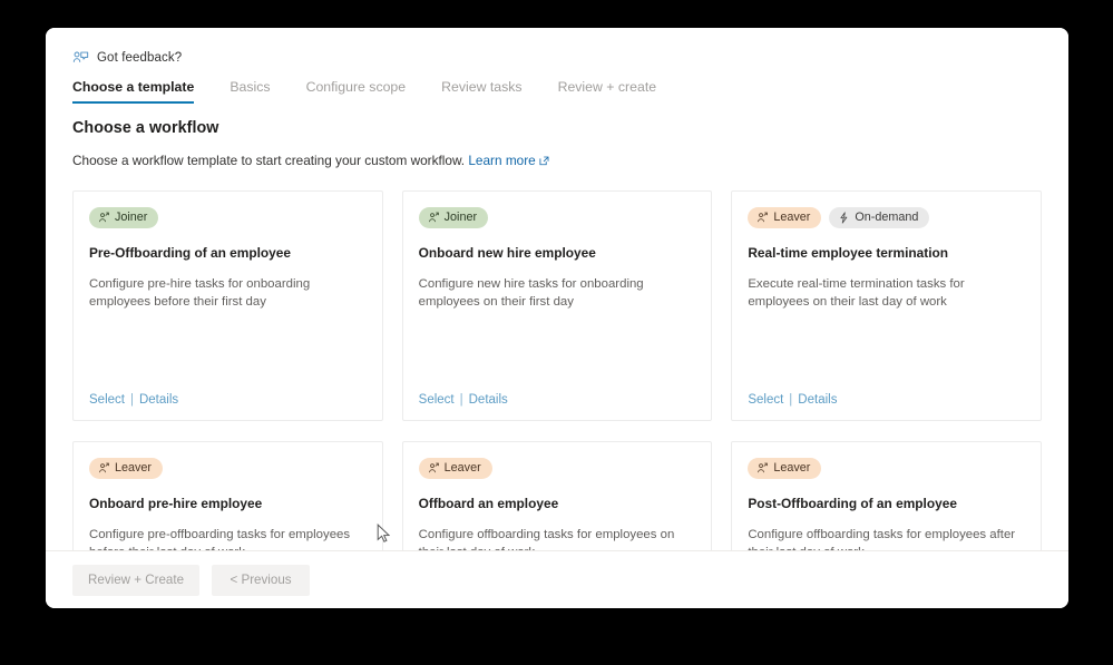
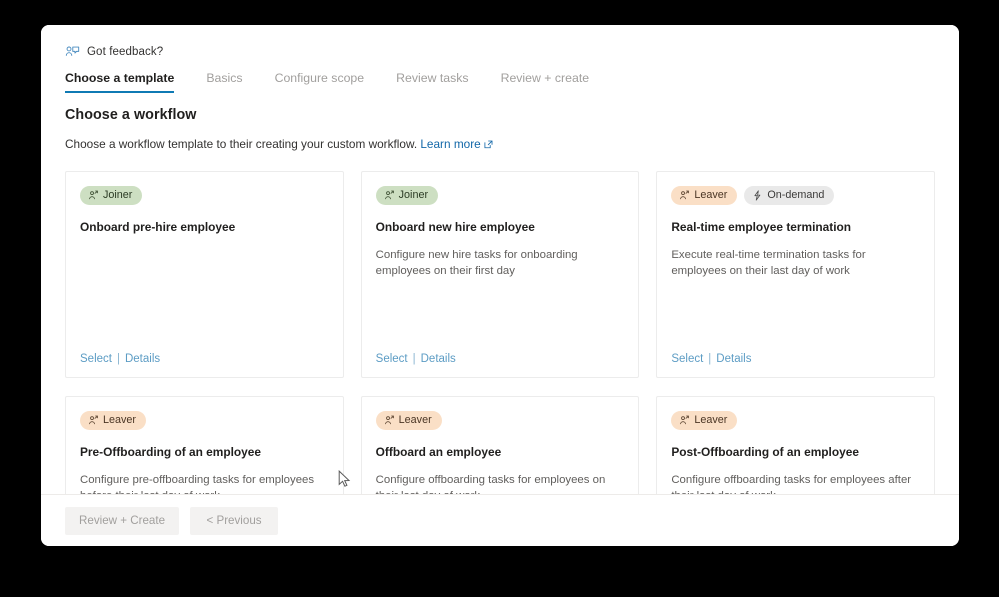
  Got feedback?
  Choose a template
  Basics
  Configure scope
  Review tasks
  Review + create
  Choose a workflow
- Choose a workflow template to start creating your custom workflow. Learn more
+ Choose a workflow template to their creating your custom workflow. Learn more
  Joiner
- Pre-Offboarding of an employee
+ Onboard pre-hire employee
- Configure pre-hire tasks for onboarding employees before their first day
  Select
  |
  Details
  Joiner
  Onboard new hire employee
  Configure new hire tasks for onboarding employees on their first day
  Select
  |
  Details
  Leaver
  On-demand
  Real-time employee termination
  Execute real-time termination tasks for employees on their last day of work
  Select
  |
  Details
  Leaver
- Onboard pre-hire employee
+ Pre-Offboarding of an employee
  Leaver
  Offboard an employee
  Leaver
  Post-Offboarding of an employee
  Configure offboarding tasks for employees after
  Review + Create
  < Previous
